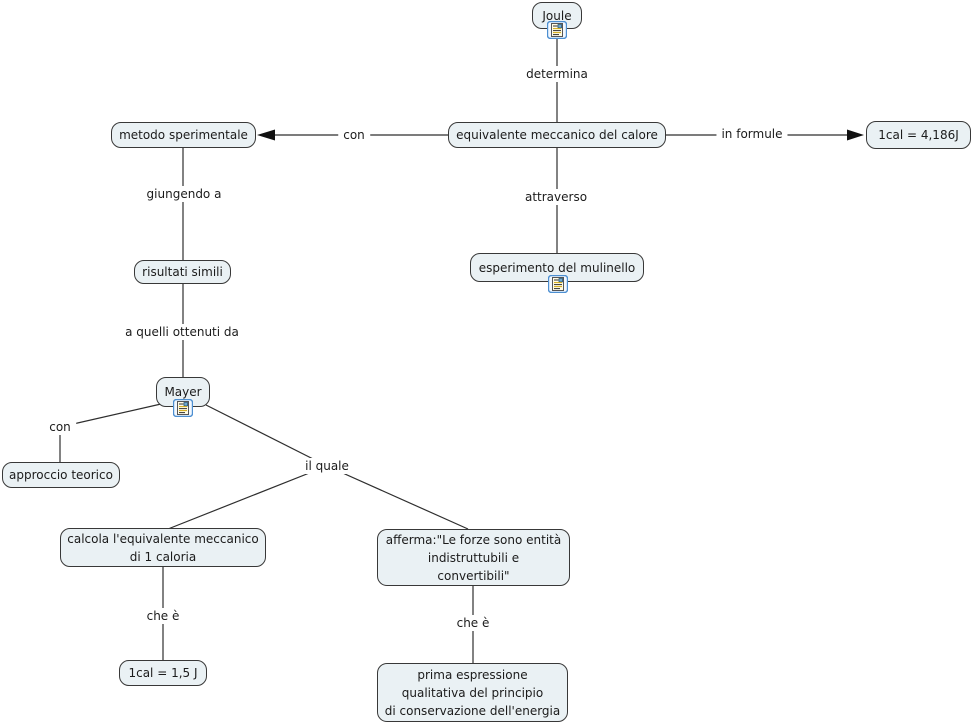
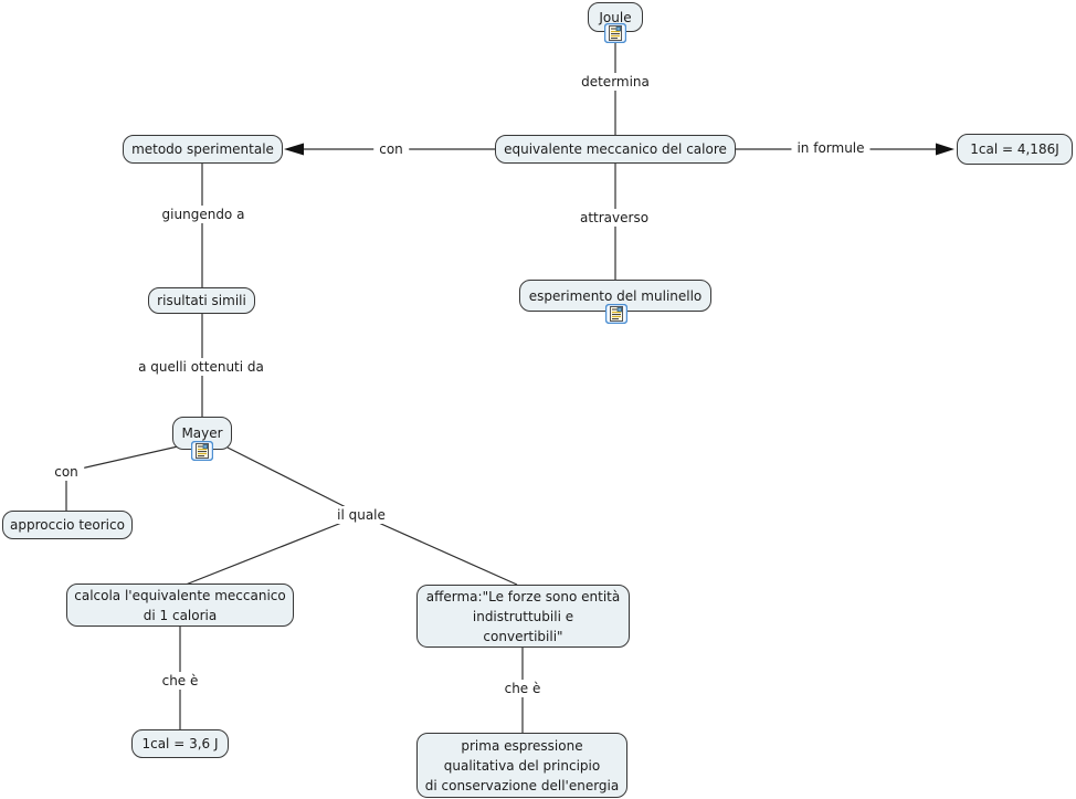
  Joule
  equivalente meccanico del calore
  metodo sperimentale
  1cal = 4,186J
  esperimento del mulinello
  risultati simili
  Mayer
  approccio teorico
  calcola l'equivalente meccanico
  di 1 caloria
  afferma:"Le forze sono entità
  indistruttubili e
  convertibili"
- 1cal = 1,5 J
+ 1cal = 3,6 J
  prima espressione
  qualitativa del principio
  di conservazione dell'energia
  determina
  con
  in formule
  attraverso
  giungendo a
  a quelli ottenuti da
  con
  il quale
  che è
  che è
